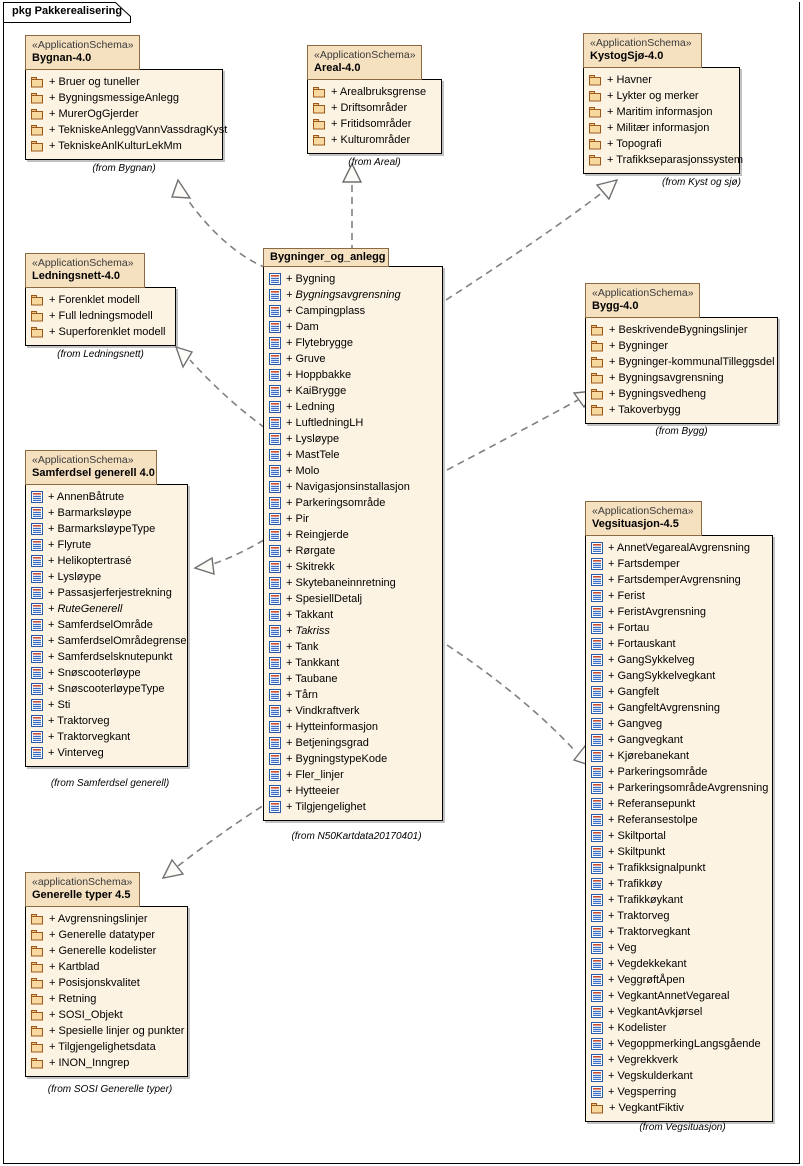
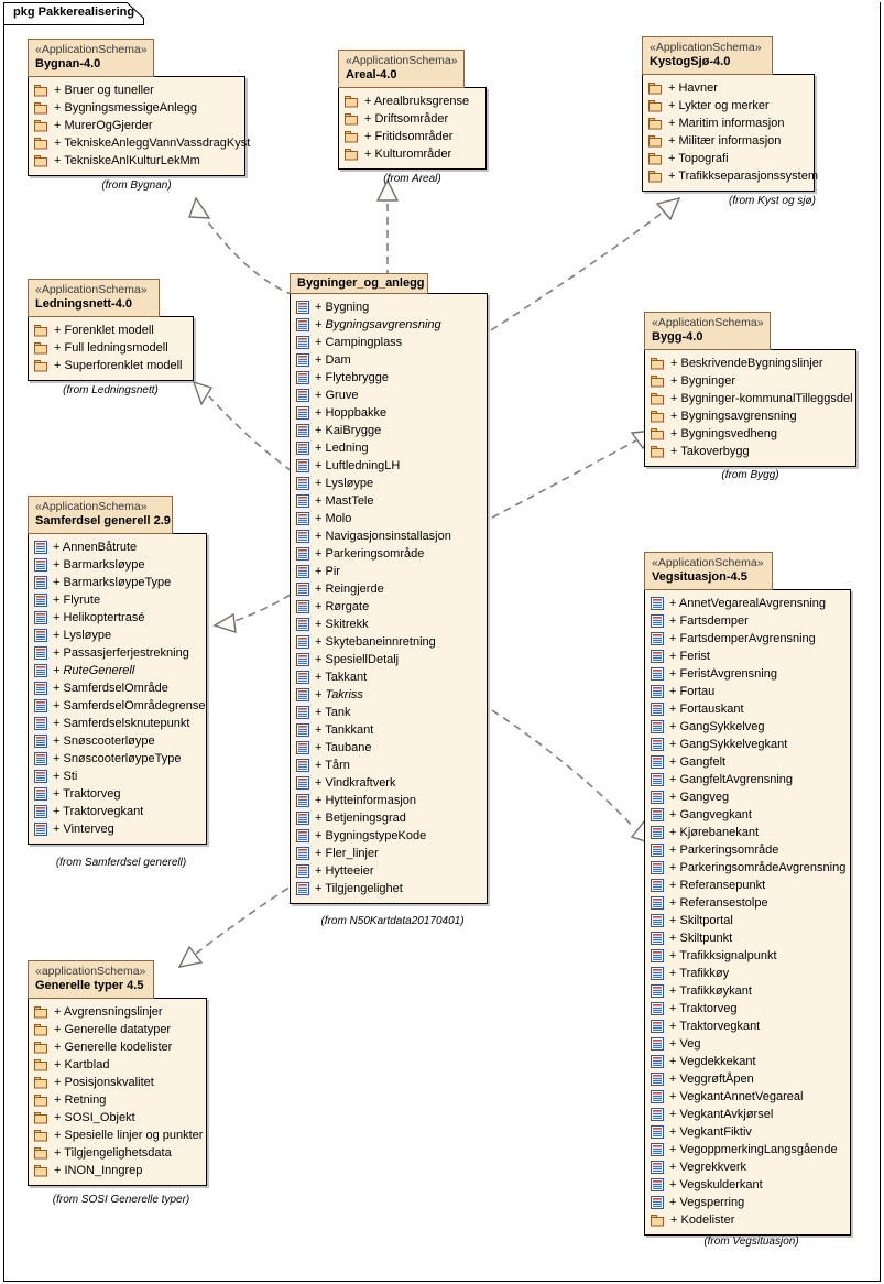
  pkg Pakkerealisering
  «ApplicationSchema»
  Bygnan-4.0
  + Bruer og tuneller
  + BygningsmessigeAnlegg
  + MurerOgGjerder
  + TekniskeAnleggVannVassdragKyst
  + TekniskeAnlKulturLekMm
  (from Bygnan)
  «ApplicationSchema»
  Areal-4.0
  + Arealbruksgrense
  + Driftsområder
  + Fritidsområder
  + Kulturområder
  (from Areal)
  «ApplicationSchema»
  KystogSjø-4.0
  + Havner
  + Lykter og merker
  + Maritim informasjon
  + Militær informasjon
  + Topografi
  + Trafikkseparasjonssystem
  (from Kyst og sjø)
  «ApplicationSchema»
  Ledningsnett-4.0
  + Forenklet modell
  + Full ledningsmodell
  + Superforenklet modell
  (from Ledningsnett)
  «ApplicationSchema»
- Samferdsel generell 4.0
+ Samferdsel generell 2.9
  + AnnenBåtrute
  + Barmarksløype
  + BarmarksløypeType
  + Flyrute
  + Helikoptertrasé
  + Lysløype
  + Passasjerferjestrekning
  + RuteGenerell
  + SamferdselOmråde
  + SamferdselOmrådegrense
  + Samferdselsknutepunkt
  + Snøscooterløype
  + SnøscooterløypeType
  + Sti
  + Traktorveg
  + Traktorvegkant
  + Vinterveg
  (from Samferdsel generell)
  «applicationSchema»
  Generelle typer 4.5
  + Avgrensningslinjer
  + Generelle datatyper
  + Generelle kodelister
  + Kartblad
  + Posisjonskvalitet
  + Retning
  + SOSI_Objekt
  + Spesielle linjer og punkter
  + Tilgjengelighetsdata
  + INON_Inngrep
  (from SOSI Generelle typer)
  «ApplicationSchema»
  Bygg-4.0
  + BeskrivendeBygningslinjer
  + Bygninger
  + Bygninger-kommunalTilleggsdel
  + Bygningsavgrensning
  + Bygningsvedheng
  + Takoverbygg
  (from Bygg)
  «ApplicationSchema»
  Vegsituasjon-4.5
  + AnnetVegarealAvgrensning
  + Fartsdemper
  + FartsdemperAvgrensning
  + Ferist
  + FeristAvgrensning
  + Fortau
  + Fortauskant
  + GangSykkelveg
  + GangSykkelvegkant
  + Gangfelt
  + GangfeltAvgrensning
  + Gangveg
  + Gangvegkant
  + Kjørebanekant
  + Parkeringsområde
  + ParkeringsområdeAvgrensning
  + Referansepunkt
  + Referansestolpe
  + Skiltportal
  + Skiltpunkt
  + Trafikksignalpunkt
  + Trafikkøy
  + Trafikkøykant
  + Traktorveg
  + Traktorvegkant
  + Veg
  + Vegdekkekant
  + VeggrøftÅpen
  + VegkantAnnetVegareal
  + VegkantAvkjørsel
- + Kodelister
+ + VegkantFiktiv
  + VegoppmerkingLangsgående
  + Vegrekkverk
  + Vegskulderkant
  + Vegsperring
- + VegkantFiktiv
+ + Kodelister
  (from Vegsituasjon)
  Bygninger_og_anlegg
  + Bygning
  + Bygningsavgrensning
  + Campingplass
  + Dam
  + Flytebrygge
  + Gruve
  + Hoppbakke
  + KaiBrygge
  + Ledning
  + LuftledningLH
  + Lysløype
  + MastTele
  + Molo
  + Navigasjonsinstallasjon
  + Parkeringsområde
  + Pir
  + Reingjerde
  + Rørgate
  + Skitrekk
  + Skytebaneinnretning
  + SpesiellDetalj
  + Takkant
  + Takriss
  + Tank
  + Tankkant
  + Taubane
  + Tårn
  + Vindkraftverk
  + Hytteinformasjon
  + Betjeningsgrad
  + BygningstypeKode
  + Fler_linjer
  + Hytteeier
  + Tilgjengelighet
  (from N50Kartdata20170401)
